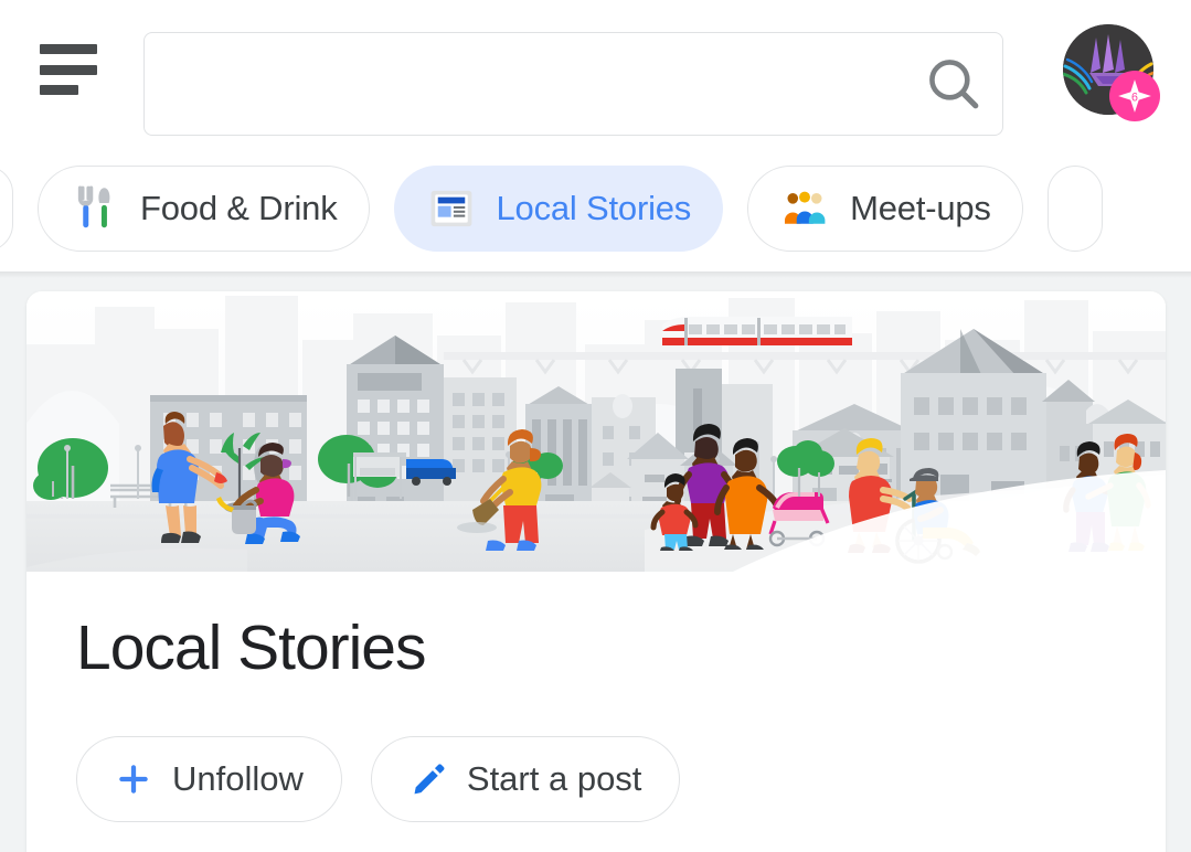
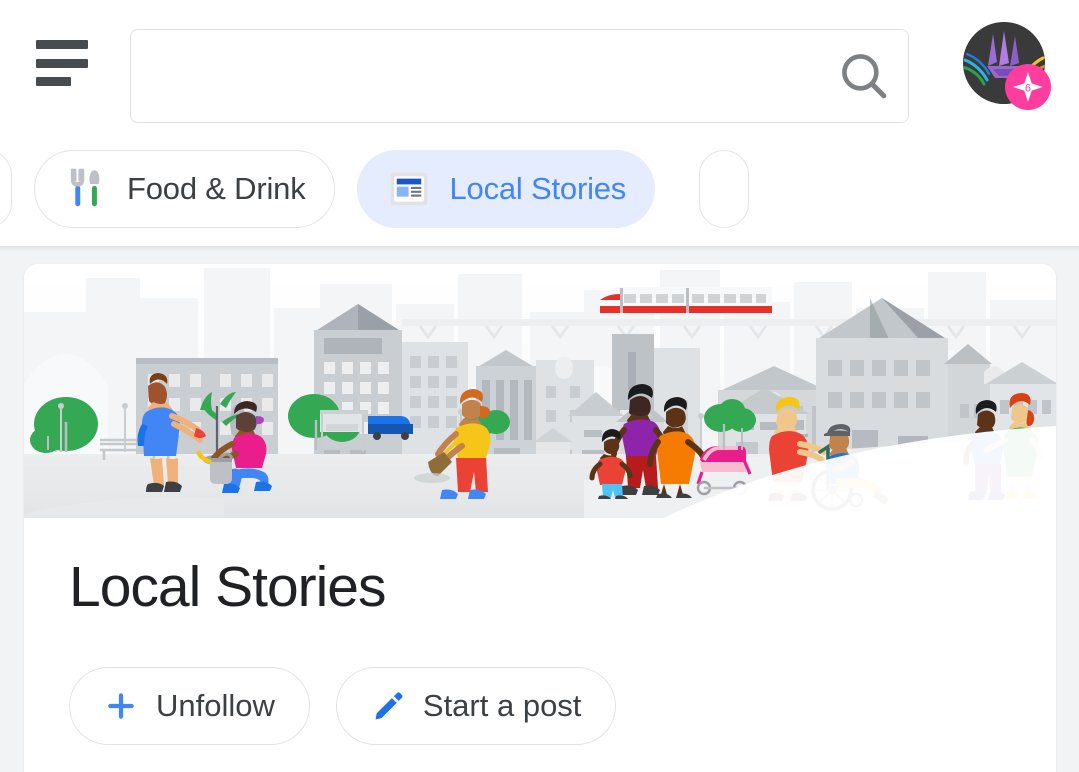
  6
  Food & Drink
  Local Stories
- Meet-ups
  Local Stories
  Unfollow
  Start a post
